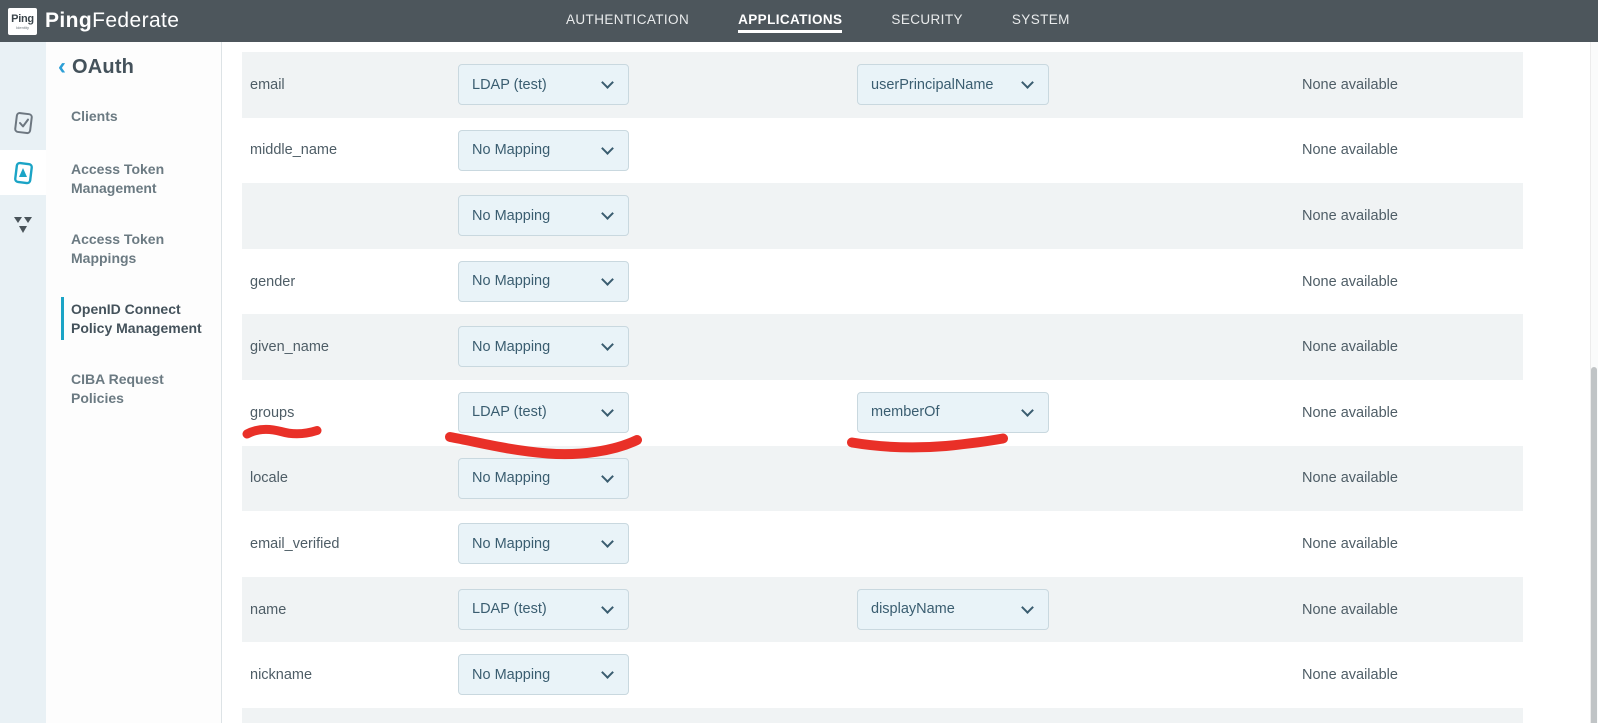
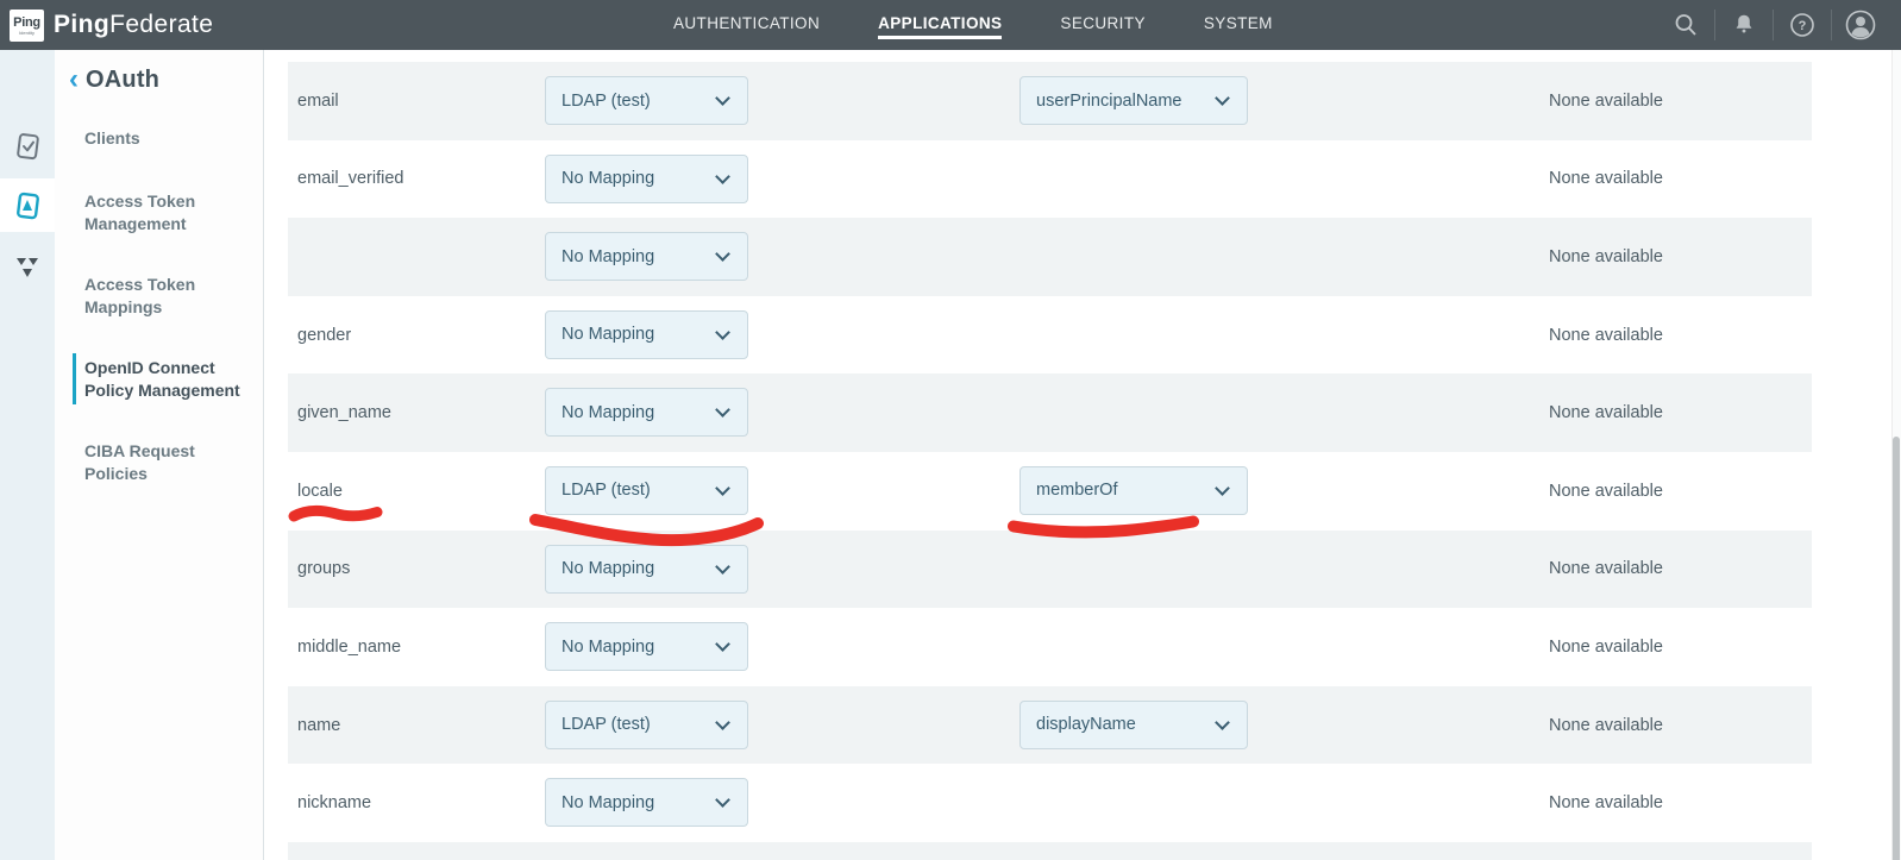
  Ping
  Ping
  Federate
  AUTHENTICATION
  APPLICATIONS
  SECURITY
  SYSTEM
+ ?
  ‹
  OAuth
  Clients
  Access Token Management
  Access Token Mappings
  OpenID Connect Policy Management
  CIBA Request Policies
  email
  LDAP (test)
  userPrincipalName
  None available
- middle_name
+ email_verified
  No Mapping
  None available
  No Mapping
  None available
  gender
  No Mapping
  None available
  given_name
  No Mapping
  None available
- groups
+ locale
  LDAP (test)
  memberOf
  None available
- locale
+ groups
  No Mapping
  None available
- email_verified
+ middle_name
  No Mapping
  None available
  name
  LDAP (test)
  displayName
  None available
  nickname
  No Mapping
  None available
